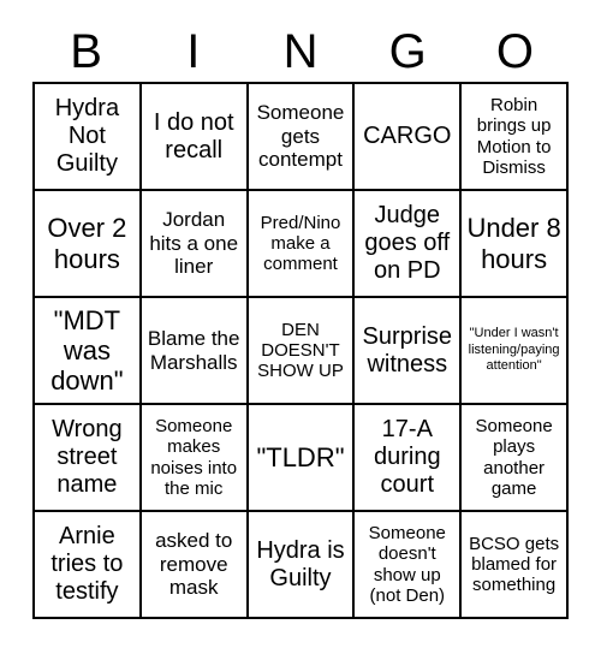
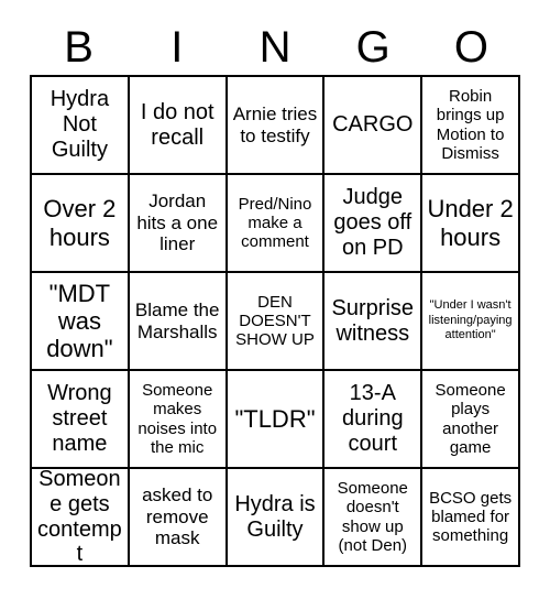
  B
  I
  N
  G
  O
  Hydra Not Guilty
  I do not recall
- Someone gets contempt
+ Arnie tries to testify
  CARGO
  Robin brings up Motion to Dismiss
  Over 2 hours
  Jordan hits a one liner
  Pred/Nino make a comment
  Judge goes off on PD
- Under 8 hours
+ Under 2 hours
  "MDT was down"
  Blame the Marshalls
  DEN DOESN'T SHOW UP
  Surprise witness
  "Under I wasn't listening/paying attention"
  Wrong street name
  Someone makes noises into the mic
  "TLDR"
- 17-A during court
+ 13-A during court
  Someone plays another game
- Arnie tries to testify
+ Someone gets contempt
  asked to remove mask
  Hydra is Guilty
  Someone doesn't show up (not Den)
  BCSO gets blamed for something
